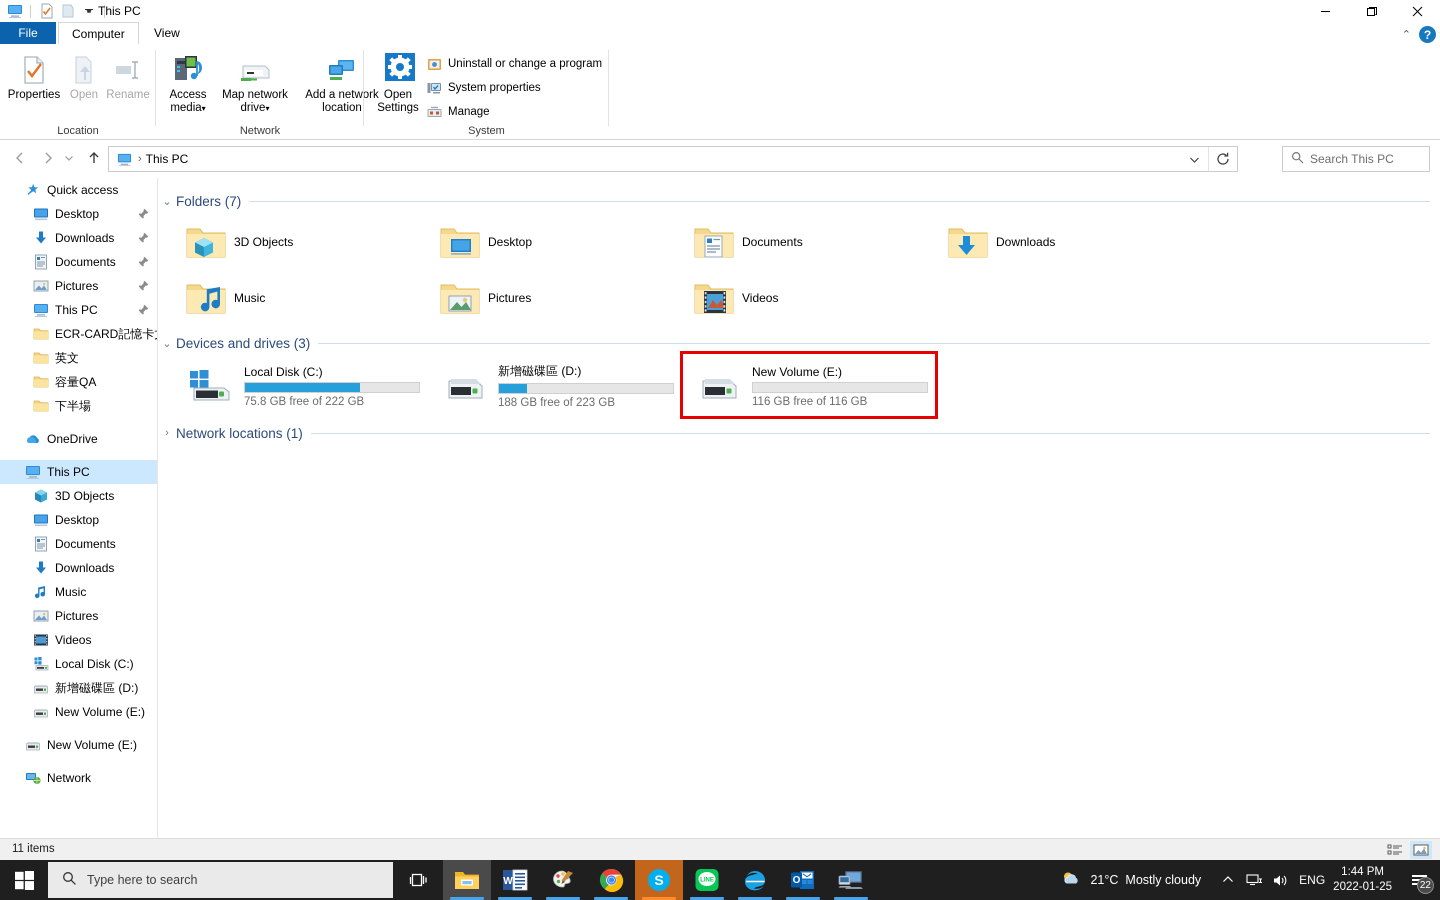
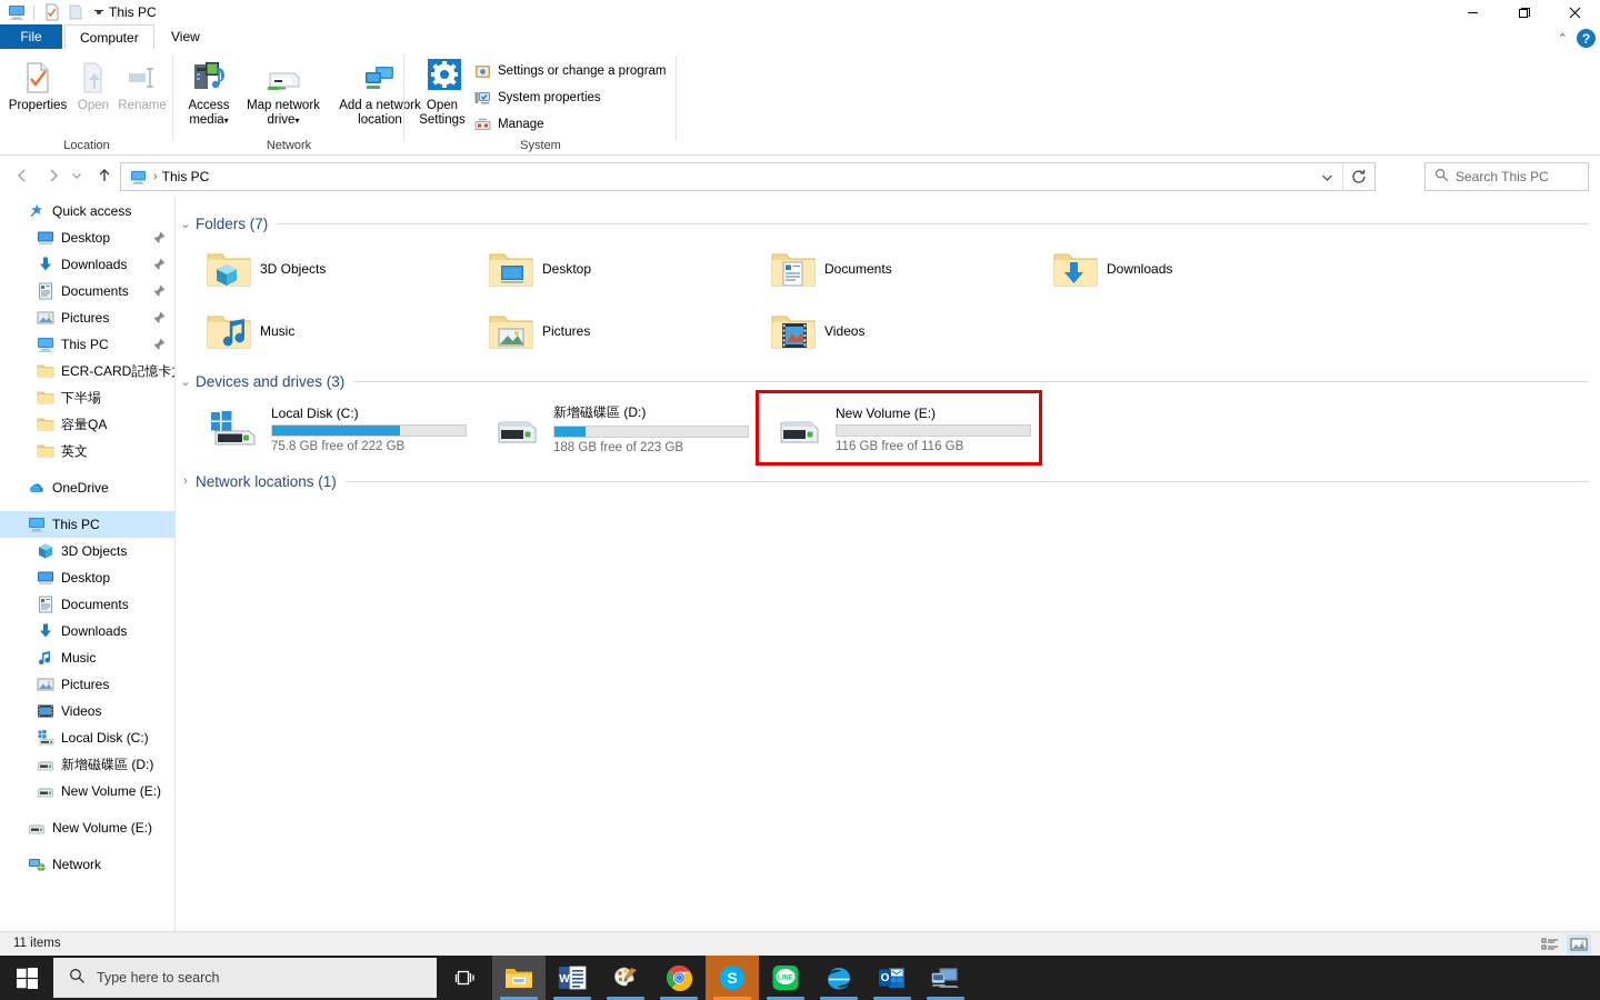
  This PC
  File
  Computer
  View
  ⌃
  ?
  Properties
  Open
  Rename
  Location
  Access
  media▾
  Map network
  drive▾
  Add a network
  location
  Network
  Open
  Settings
- Uninstall or change a program
+ Settings or change a program
  System properties
  Manage
  System
  ›
  This PC
  Search This PC
  Quick access
  Desktop
  Downloads
  Documents
  Pictures
  This PC
  ECR-CARD記憶卡
- 英文
+ 下半場
  容量QA
- 下半場
+ 英文
  OneDrive
  This PC
  3D Objects
  Desktop
  Documents
  Downloads
  Music
  Pictures
  Videos
  Local Disk (C:)
  新增磁碟區 (D:)
  New Volume (E:)
  New Volume (E:)
  Network
  ⌄
  Folders (7)
  3D Objects
  Desktop
  Documents
  Downloads
  Music
  Pictures
  Videos
  ⌄
  Devices and drives (3)
  Local Disk (C:)
  75.8 GB free of 222 GB
  新增磁碟區 (D:)
  188 GB free of 223 GB
  New Volume (E:)
  116 GB free of 116 GB
  ›
  Network locations (1)
  11 items
  Type here to search
  W
  S
  O
- 21°C
- Mostly cloudy
- ENG
- 1:44 PM
- 2022-01-25
- 22
